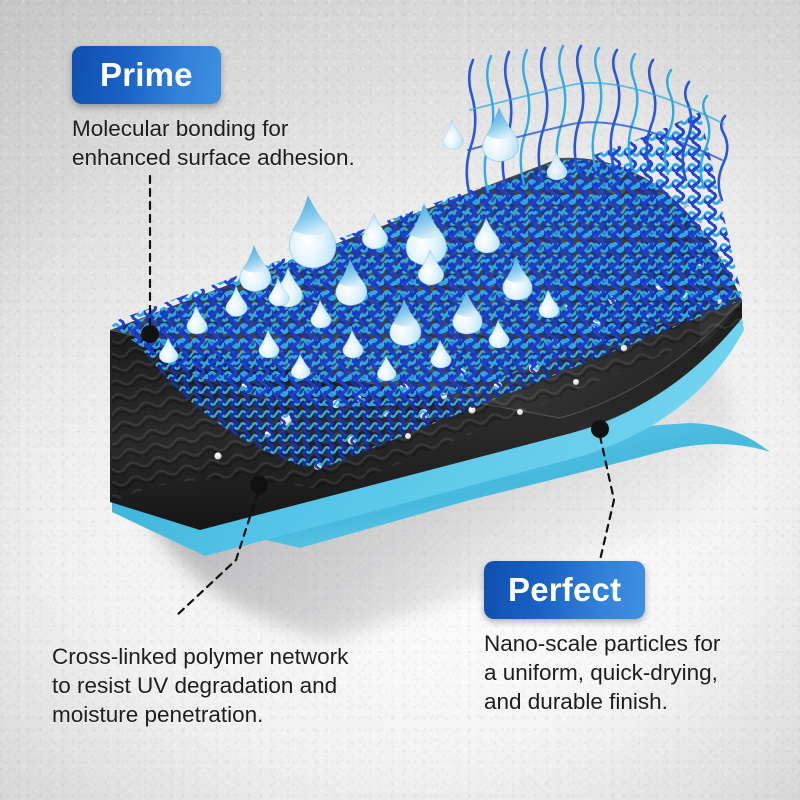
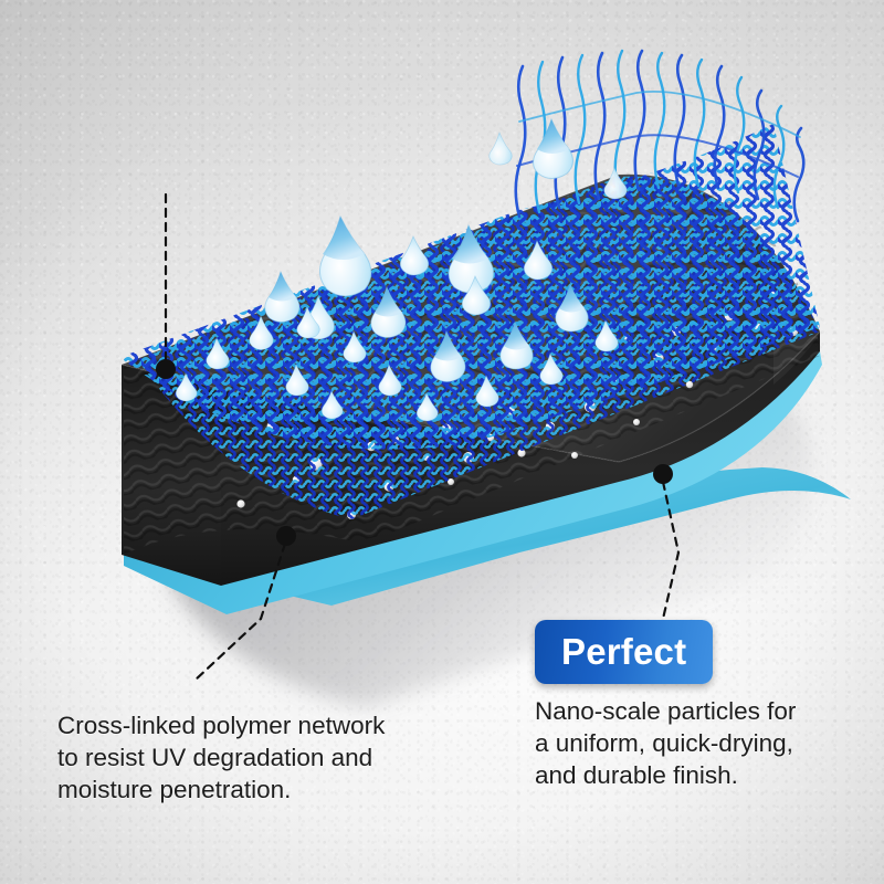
- Prime
- Molecular bonding for
- enhanced surface adhesion.
  Cross-linked polymer network
  to resist UV degradation and
  moisture penetration.
  Perfect
  Nano-scale particles for
  a uniform, quick-drying,
  and durable finish.
